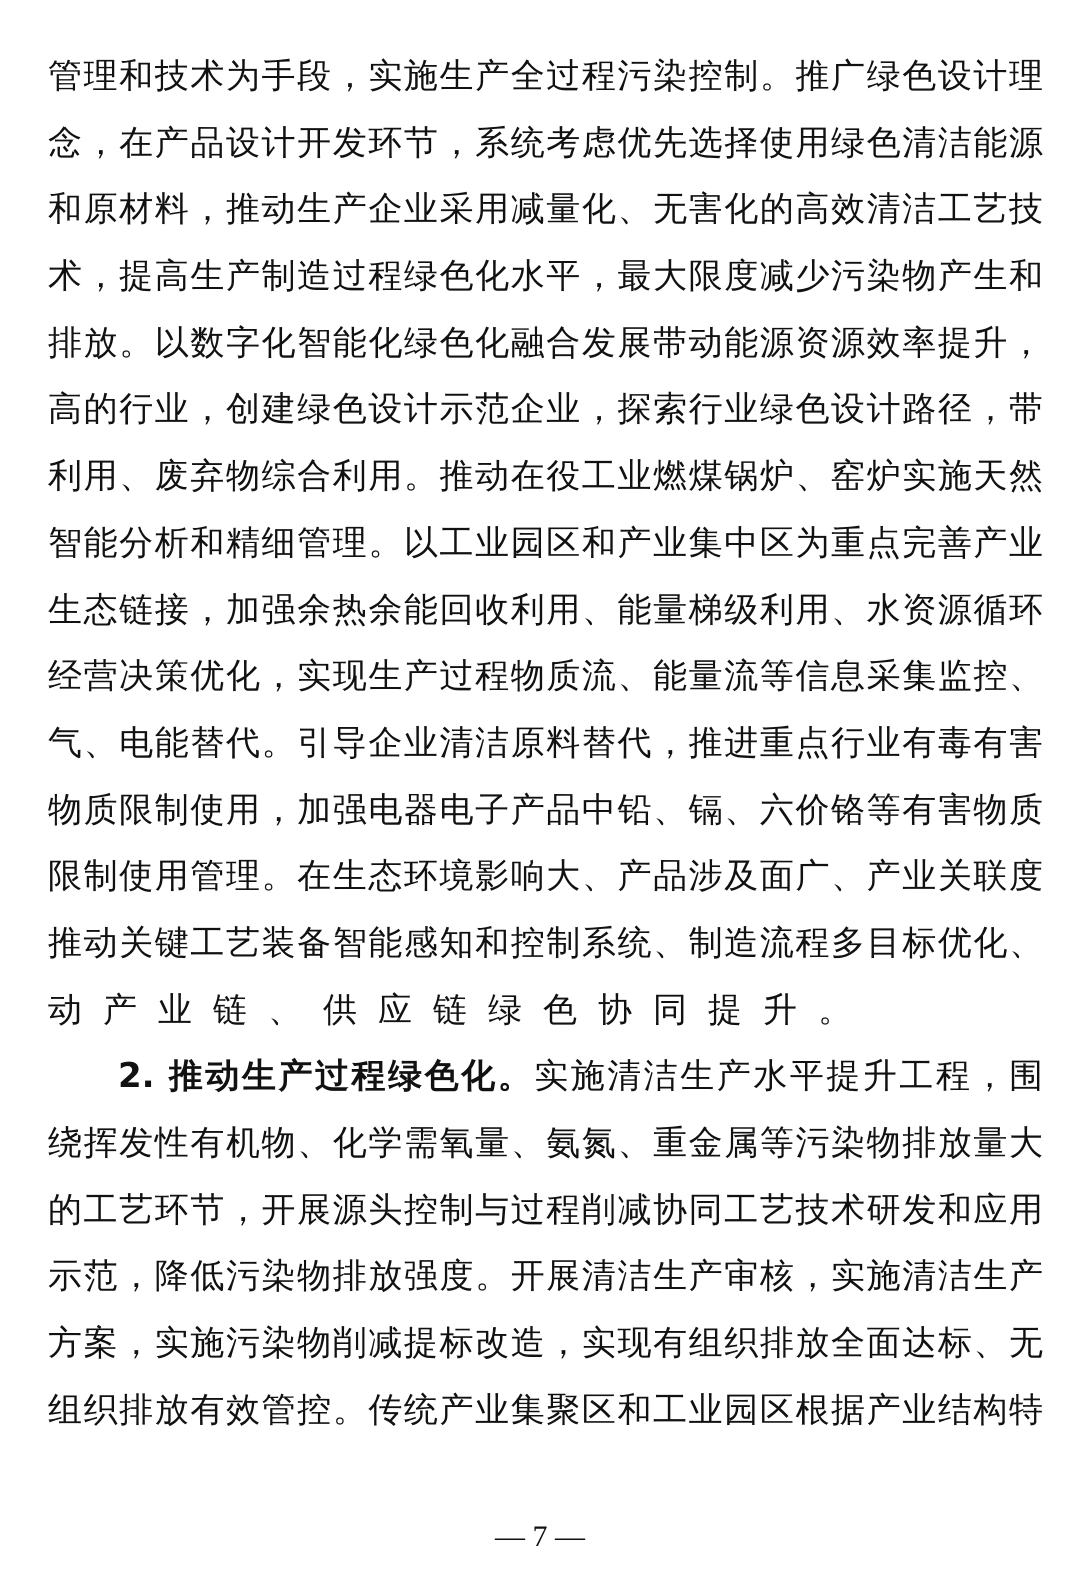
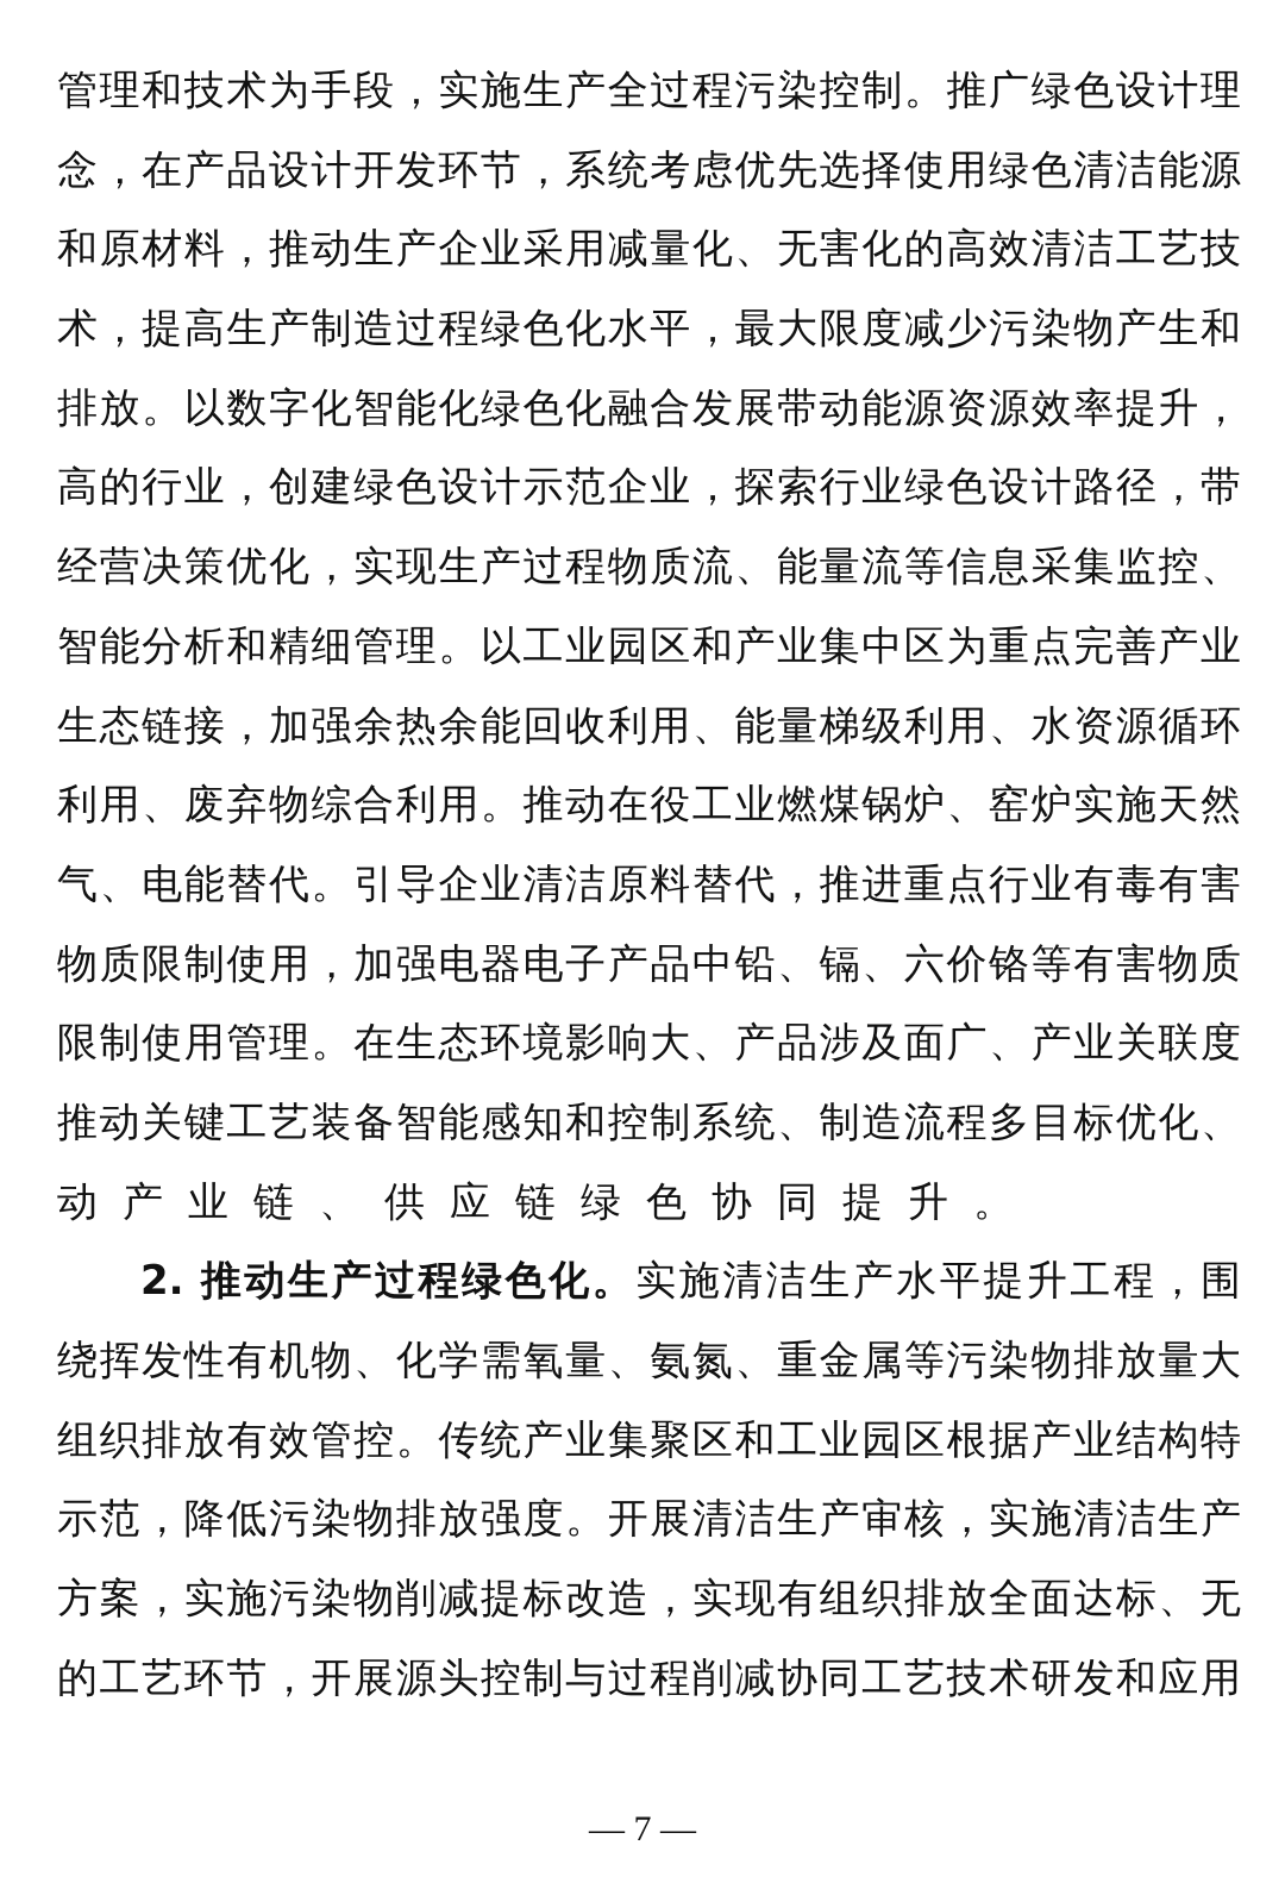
  管理和技术为手段，实施生产全过程污染控制。推广绿色设计理
  念，在产品设计开发环节，系统考虑优先选择使用绿色清洁能源
  和原材料，推动生产企业采用减量化、无害化的高效清洁工艺技
  术，提高生产制造过程绿色化水平，最大限度减少污染物产生和
  排放。以数字化智能化绿色化融合发展带动能源资源效率提升，
  高的行业，创建绿色设计示范企业，探索行业绿色设计路径，带
- 利用、废弃物综合利用。推动在役工业燃煤锅炉、窑炉实施天然
+ 经营决策优化，实现生产过程物质流、能量流等信息采集监控、
  智能分析和精细管理。以工业园区和产业集中区为重点完善产业
  生态链接，加强余热余能回收利用、能量梯级利用、水资源循环
- 经营决策优化，实现生产过程物质流、能量流等信息采集监控、
+ 利用、废弃物综合利用。推动在役工业燃煤锅炉、窑炉实施天然
  气、电能替代。引导企业清洁原料替代，推进重点行业有毒有害
  物质限制使用，加强电器电子产品中铅、镉、六价铬等有害物质
  限制使用管理。在生态环境影响大、产品涉及面广、产业关联度
  推动关键工艺装备智能感知和控制系统、制造流程多目标优化、
  动产业链、供应链绿色协同提升。
  2. 推动生产过程绿色化。实施清洁生产水平提升工程，围
  绕挥发性有机物、化学需氧量、氨氮、重金属等污染物排放量大
- 的工艺环节，开展源头控制与过程削减协同工艺技术研发和应用
+ 组织排放有效管控。传统产业集聚区和工业园区根据产业结构特
  示范，降低污染物排放强度。开展清洁生产审核，实施清洁生产
  方案，实施污染物削减提标改造，实现有组织排放全面达标、无
- 组织排放有效管控。传统产业集聚区和工业园区根据产业结构特
+ 的工艺环节，开展源头控制与过程削减协同工艺技术研发和应用
  — 7 —
